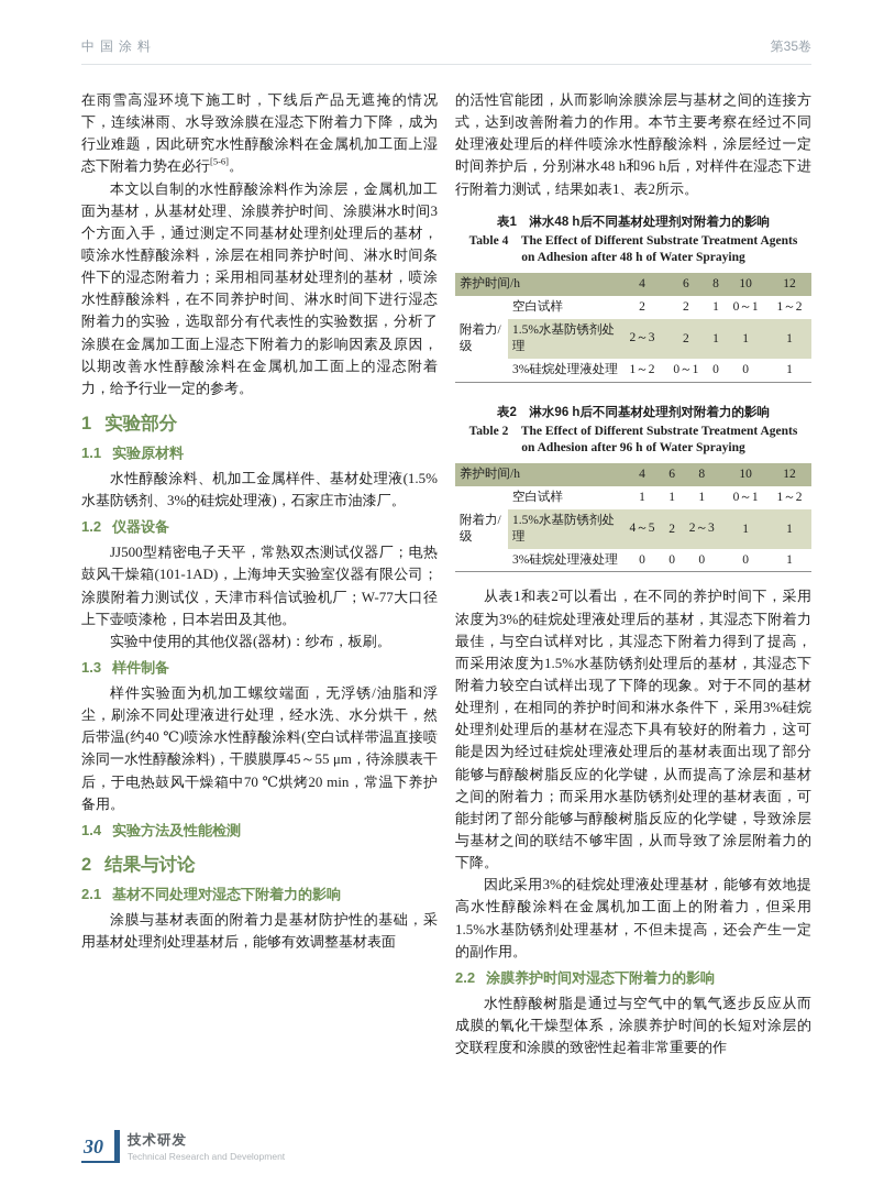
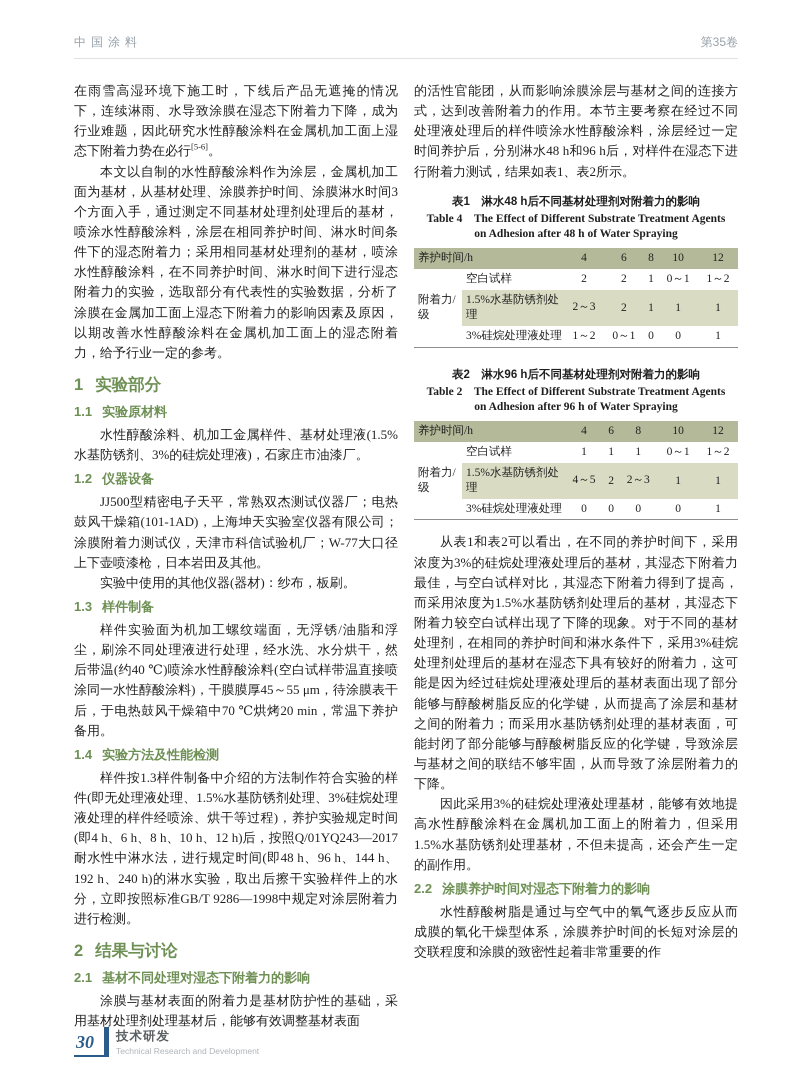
  中国涂料
  第35卷
  在雨雪高湿环境下施工时，下线后产品无遮掩的情况下，连续淋雨、水导致涂膜在湿态下附着力下降，成为行业难题，因此研究水性醇酸涂料在金属机加工面上湿态下附着力势在必行[5-6]。
  本文以自制的水性醇酸涂料作为涂层，金属机加工面为基材，从基材处理、涂膜养护时间、涂膜淋水时间3个方面入手，通过测定不同基材处理剂处理后的基材，喷涂水性醇酸涂料，涂层在相同养护时间、淋水时间条件下的湿态附着力；采用相同基材处理剂的基材，喷涂水性醇酸涂料，在不同养护时间、淋水时间下进行湿态附着力的实验，选取部分有代表性的实验数据，分析了涂膜在金属加工面上湿态下附着力的影响因素及原因，以期改善水性醇酸涂料在金属机加工面上的湿态附着力，给予行业一定的参考。
  1 实验部分
  1.1 实验原材料
  水性醇酸涂料、机加工金属样件、基材处理液(1.5%水基防锈剂、3%的硅烷处理液)，石家庄市油漆厂。
  1.2 仪器设备
  JJ500型精密电子天平，常熟双杰测试仪器厂；电热鼓风干燥箱(101-1AD)，上海坤天实验室仪器有限公司；涂膜附着力测试仪，天津市科信试验机厂；W-77大口径上下壶喷漆枪，日本岩田及其他。
  实验中使用的其他仪器(器材)：纱布，板刷。
  1.3 样件制备
  样件实验面为机加工螺纹端面，无浮锈/油脂和浮尘，刷涂不同处理液进行处理，经水洗、水分烘干，然后带温(约40 ℃)喷涂水性醇酸涂料(空白试样带温直接喷涂同一水性醇酸涂料)，干膜膜厚45～55 μm，待涂膜表干后，于电热鼓风干燥箱中70 ℃烘烤20 min，常温下养护备用。
  1.4 实验方法及性能检测
+ 样件按1.3样件制备中介绍的方法制作符合实验的样件(即无处理液处理、1.5%水基防锈剂处理、3%硅烷处理液处理的样件经喷涂、烘干等过程)，养护实验规定时间(即4 h、6 h、8 h、10 h、12 h)后，按照Q/01YQ243—2017耐水性中淋水法，进行规定时间(即48 h、96 h、144 h、192 h、240 h)的淋水实验，取出后擦干实验样件上的水分，立即按照标准GB/T 9286—1998中规定对涂层附着力进行检测。
  2 结果与讨论
  2.1 基材不同处理对湿态下附着力的影响
  涂膜与基材表面的附着力是基材防护性的基础，采用基材处理剂处理基材后，能够有效调整基材表面
  的活性官能团，从而影响涂膜涂层与基材之间的连接方式，达到改善附着力的作用。本节主要考察在经过不同处理液处理后的样件喷涂水性醇酸涂料，涂层经过一定时间养护后，分别淋水48 h和96 h后，对样件在湿态下进行附着力测试，结果如表1、表2所示。
  表1 淋水48 h后不同基材处理剂对附着力的影响
  Table 4 The Effect of Different Substrate Treatment Agents on Adhesion after 48 h of Water Spraying
  养护时间/h	4	6	8	10	12
  附着力/级	空白试样	2	2	1	0～1	1～2
  1.5%水基防锈剂处理	2～3	2	1	1	1
  3%硅烷处理液处理	1～2	0～1	0	0	1
  表2 淋水96 h后不同基材处理剂对附着力的影响
  Table 2 The Effect of Different Substrate Treatment Agents on Adhesion after 96 h of Water Spraying
  养护时间/h	4	6	8	10	12
  附着力/级	空白试样	1	1	1	0～1	1～2
  1.5%水基防锈剂处理	4～5	2	2～3	1	1
  3%硅烷处理液处理	0	0	0	0	1
  从表1和表2可以看出，在不同的养护时间下，采用浓度为3%的硅烷处理液处理后的基材，其湿态下附着力最佳，与空白试样对比，其湿态下附着力得到了提高，而采用浓度为1.5%水基防锈剂处理后的基材，其湿态下附着力较空白试样出现了下降的现象。对于不同的基材处理剂，在相同的养护时间和淋水条件下，采用3%硅烷处理剂处理后的基材在湿态下具有较好的附着力，这可能是因为经过硅烷处理液处理后的基材表面出现了部分能够与醇酸树脂反应的化学键，从而提高了涂层和基材之间的附着力；而采用水基防锈剂处理的基材表面，可能封闭了部分能够与醇酸树脂反应的化学键，导致涂层与基材之间的联结不够牢固，从而导致了涂层附着力的下降。
  因此采用3%的硅烷处理液处理基材，能够有效地提高水性醇酸涂料在金属机加工面上的附着力，但采用1.5%水基防锈剂处理基材，不但未提高，还会产生一定的副作用。
  2.2 涂膜养护时间对湿态下附着力的影响
  水性醇酸树脂是通过与空气中的氧气逐步反应从而成膜的氧化干燥型体系，涂膜养护时间的长短对涂层的交联程度和涂膜的致密性起着非常重要的作
  30
  技术研发
  Technical Research and Development
